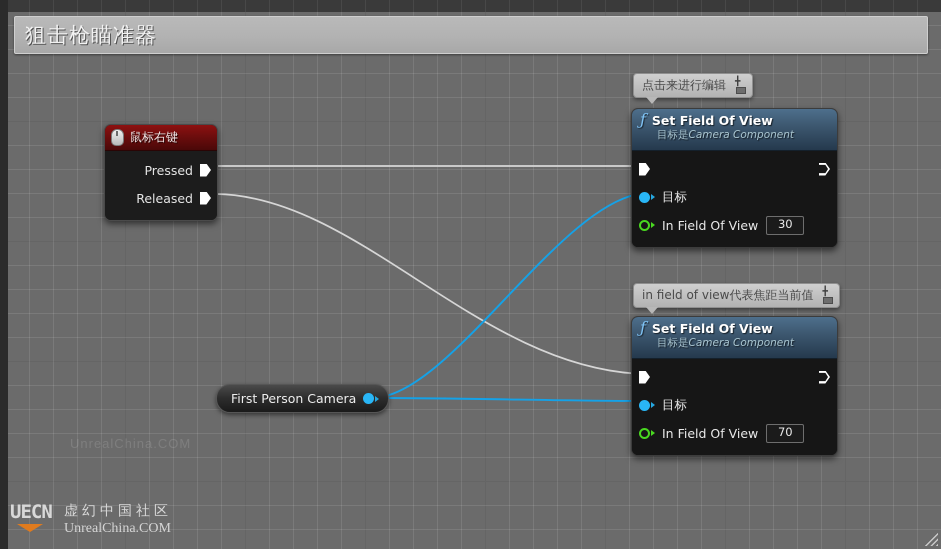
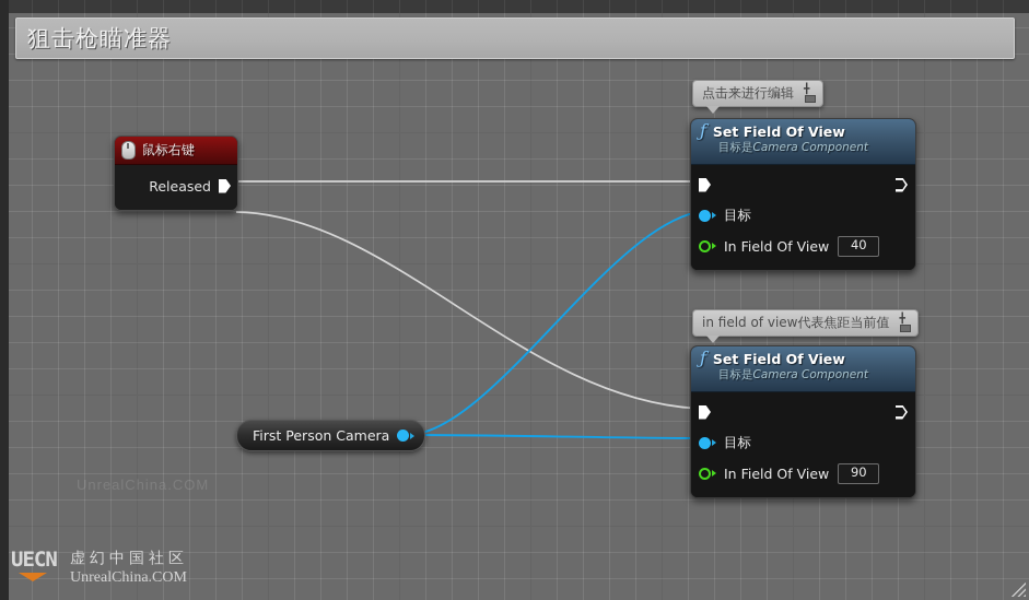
  狙击枪瞄准器
  UnrealChina.COM
  鼠标右键
- Pressed
  Released
  点击来进行编辑
  ╋
  ƒ
  Set Field Of View
  目标是Camera Component
  目标
  In Field Of View
- 30
+ 40
  in field of view代表焦距当前值
  ╋
  ƒ
  Set Field Of View
  目标是Camera Component
  目标
  In Field Of View
- 70
+ 90
  First Person Camera
  UECN
  虚幻中国社区
  UnrealChina.COM
